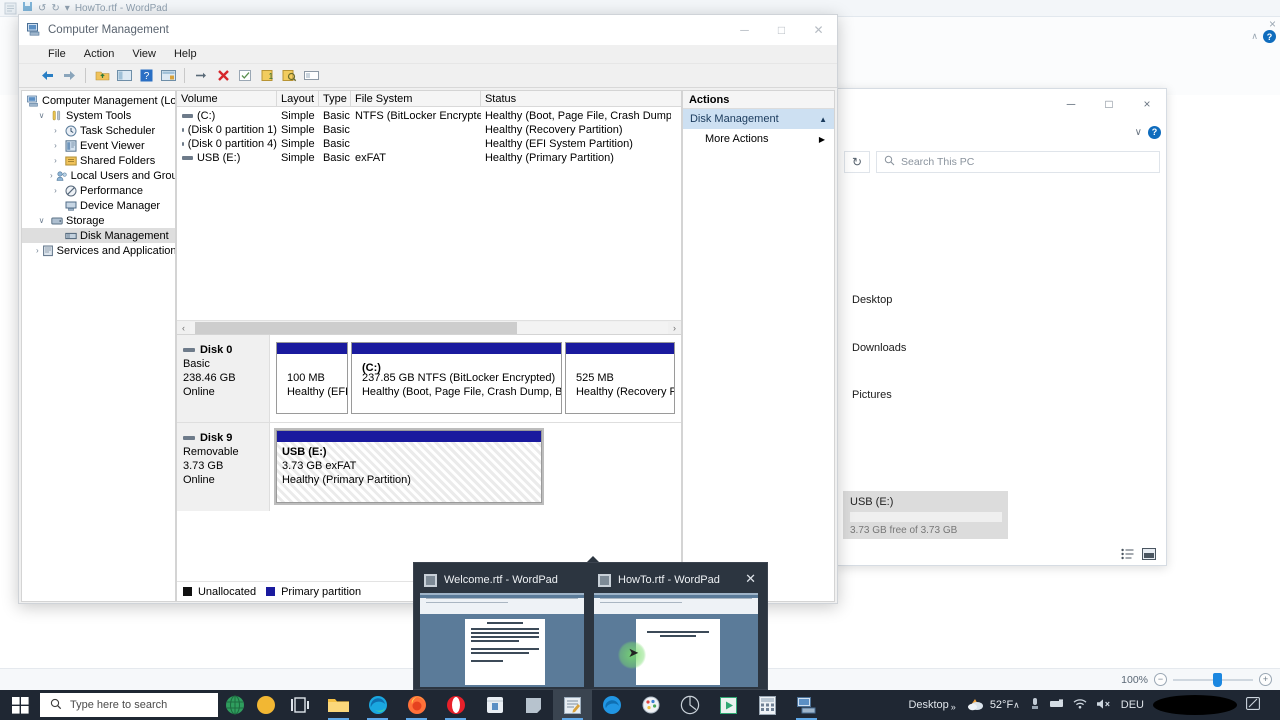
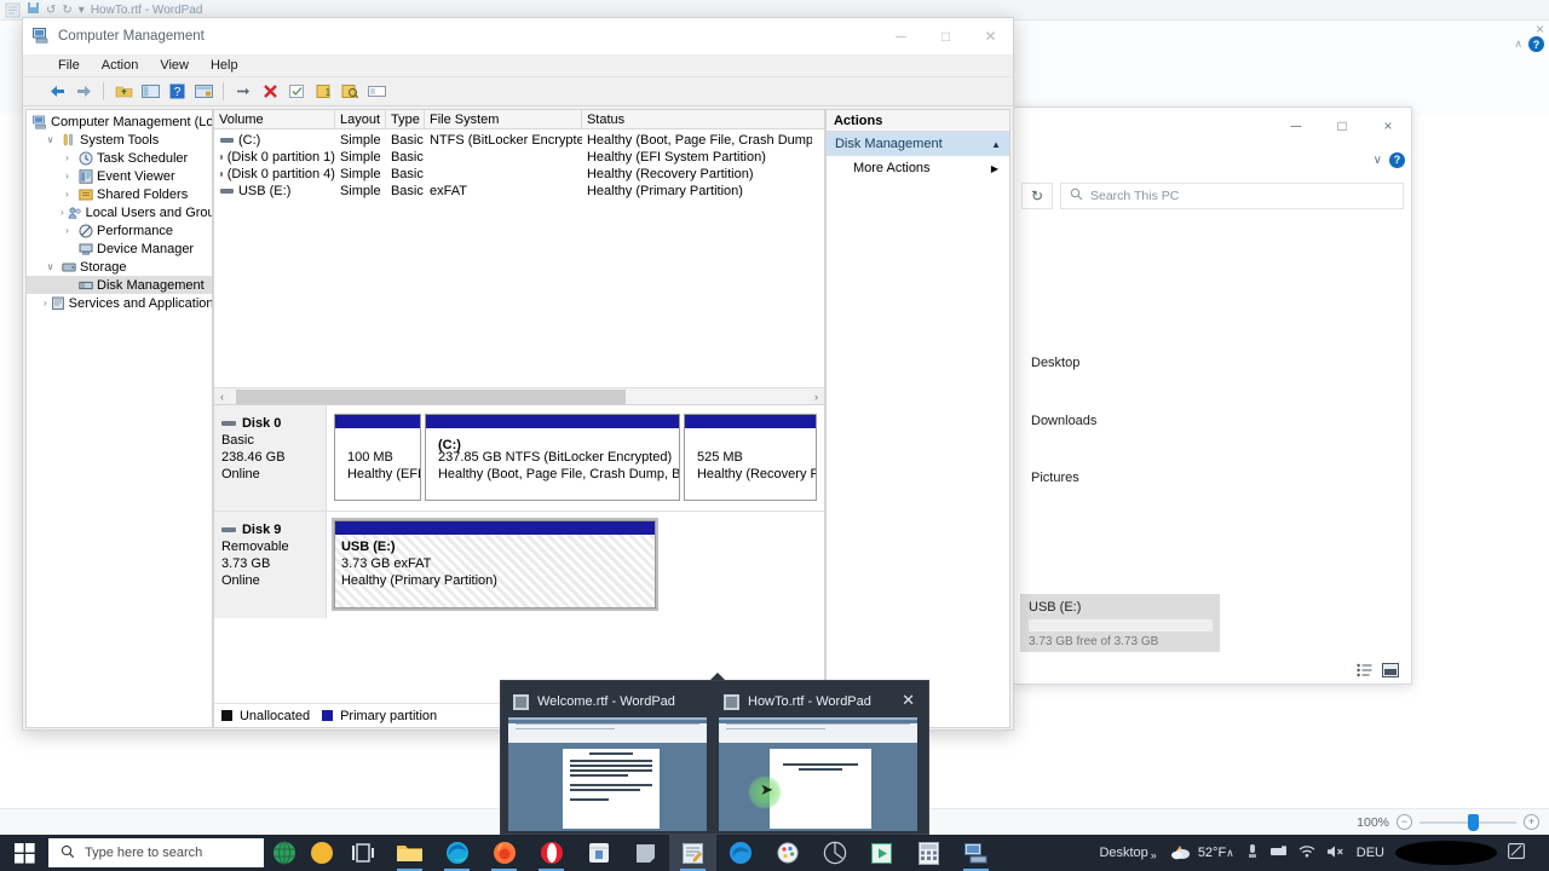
  ↺
  ↻
  ▾
  HowTo.rtf - WordPad
  ×
  ∧
  ?
  100%
  −
  +
  ─
  □
  ×
  ∨
  ?
  ↻
  Search This PC
  Desktop
  Downloads
  Pictures
  USB (E:)
  3.73 GB free of 3.73 GB
  Computer Management
  ─
  □
  ✕
  File
  Action
  View
  Help
  ?
  1
  Computer Management (Lo
  ∨
  System Tools
  ›
  Task Scheduler
  ›
  Event Viewer
  ›
  Shared Folders
  ›
  Local Users and Grou
  ›
  Performance
  Device Manager
  ∨
  Storage
  Disk Management
  ›
  Services and Application
  Volume
  Layout
  Type
  File System
  Status
  (C:)
  Simple
  Basic
  NTFS (BitLocker Encrypte
  Healthy (Boot, Page File, Crash Dump
  (Disk 0 partition 1)
  Simple
  Basic
- Healthy (Recovery Partition)
+ Healthy (EFI System Partition)
  (Disk 0 partition 4)
  Simple
  Basic
- Healthy (EFI System Partition)
+ Healthy (Recovery Partition)
  USB (E:)
  Simple
  Basic
  exFAT
  Healthy (Primary Partition)
  ‹
  ›
  Disk 0
  Basic
  238.46 GB
  Online
  100 MB
  Healthy (EFI
  (C:)
  237.85 GB NTFS (BitLocker Encrypted)
  Healthy (Boot, Page File, Crash Dump, B
  525 MB
  Healthy (Recovery P
  Disk 9
  Removable
  3.73 GB
  Online
  USB (E:)
  3.73 GB exFAT
  Healthy (Primary Partition)
  Unallocated
  Primary partition
  Actions
  Disk Management
  ▲
  More Actions
  ▶
  Welcome.rtf - WordPad
  HowTo.rtf - WordPad
  ✕
  ➤
  Type here to search
  Desktop
  »
  52°F
  ∧
  DEU
